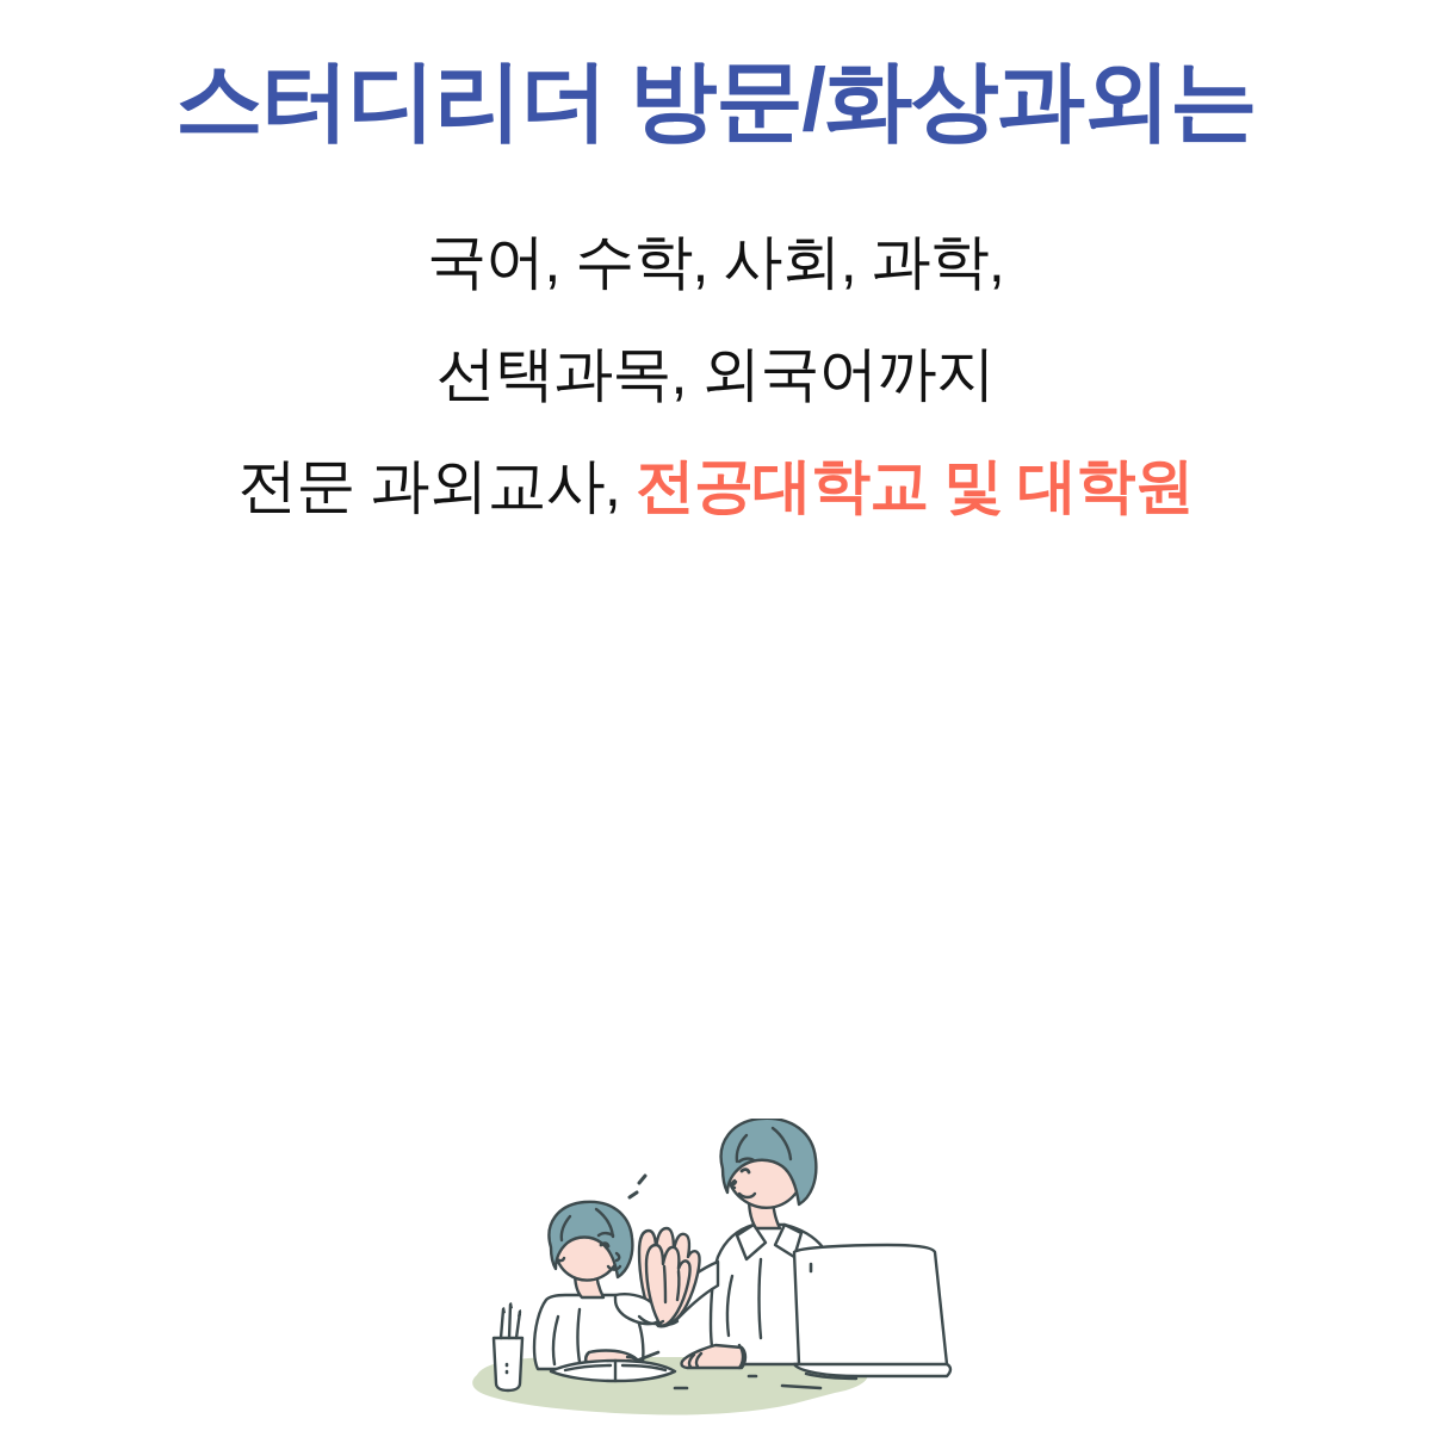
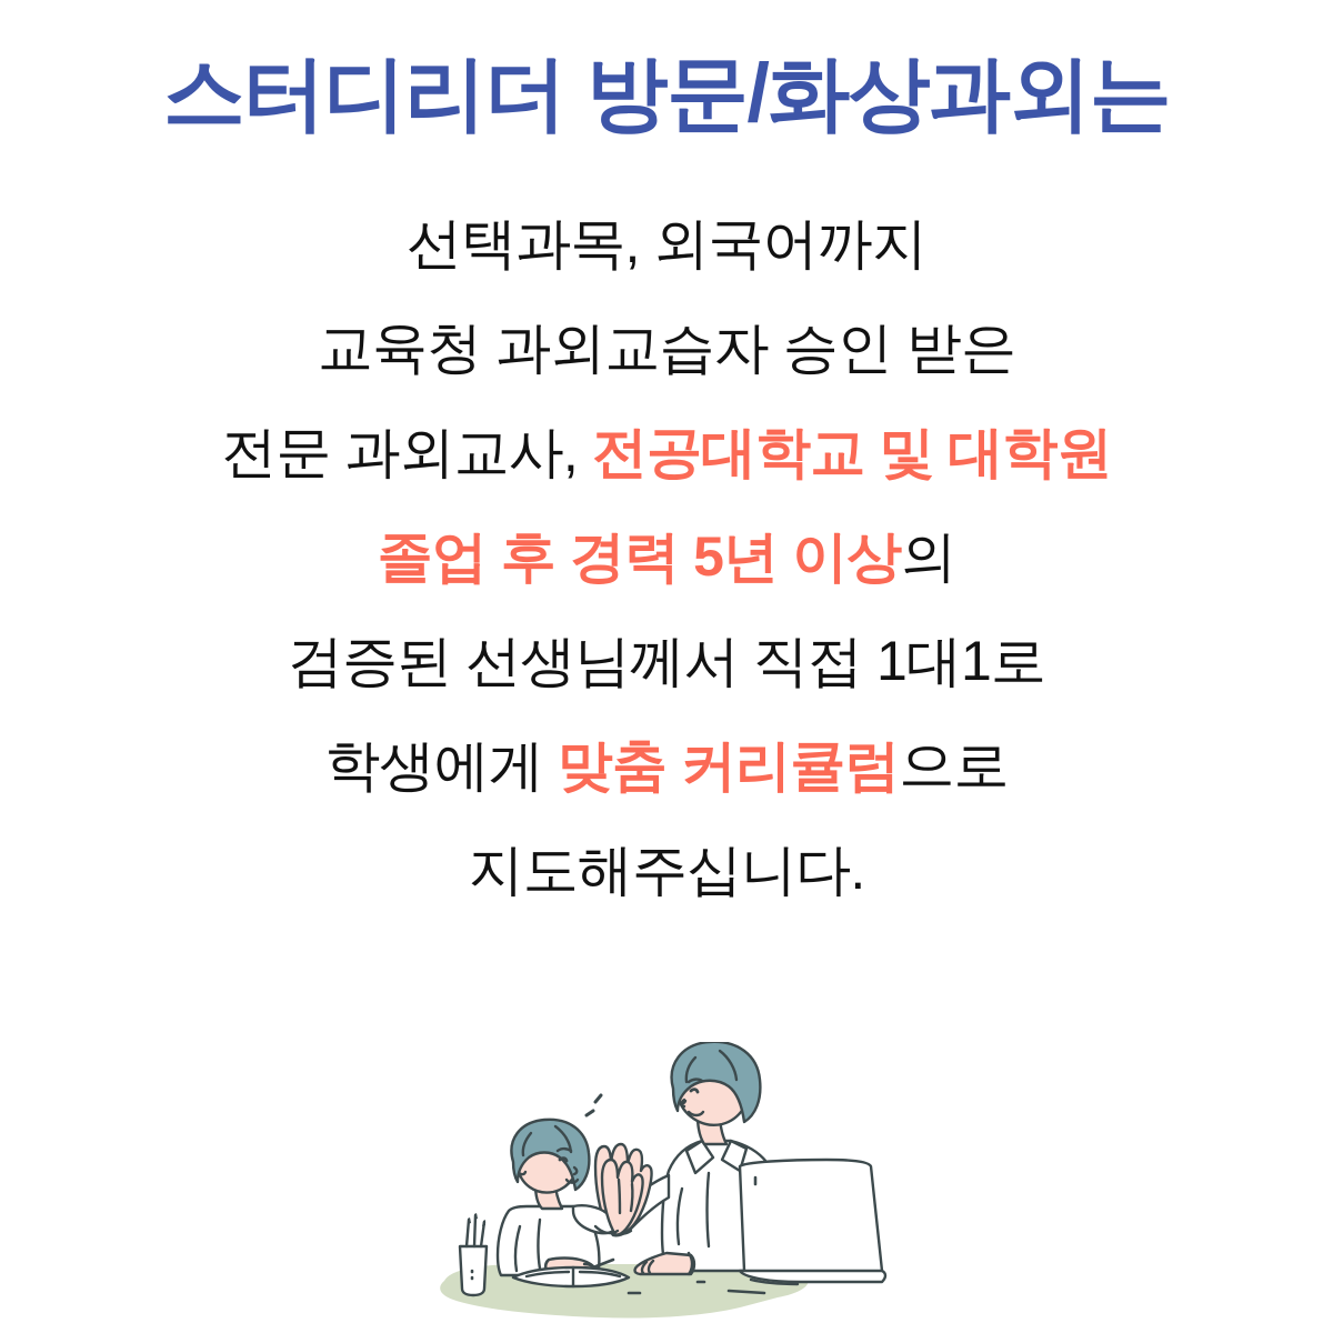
  스터디리더 방문/화상과외는
- 국어, 수학, 사회, 과학,
  선택과목, 외국어까지
+ 교육청 과외교습자 승인 받은
  전문 과외교사, 전공대학교 및 대학원
+ 졸업 후 경력 5년 이상의
+ 검증된 선생님께서 직접 1대1로
+ 학생에게 맞춤 커리큘럼으로
+ 지도해주십니다.
